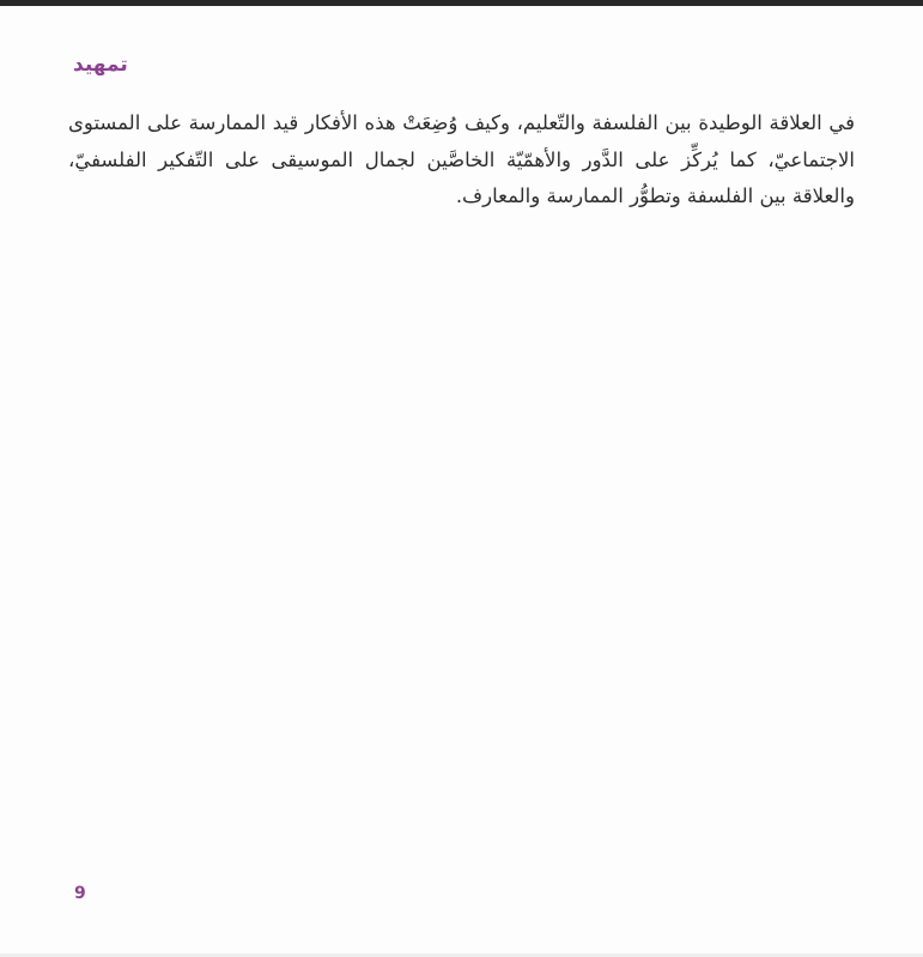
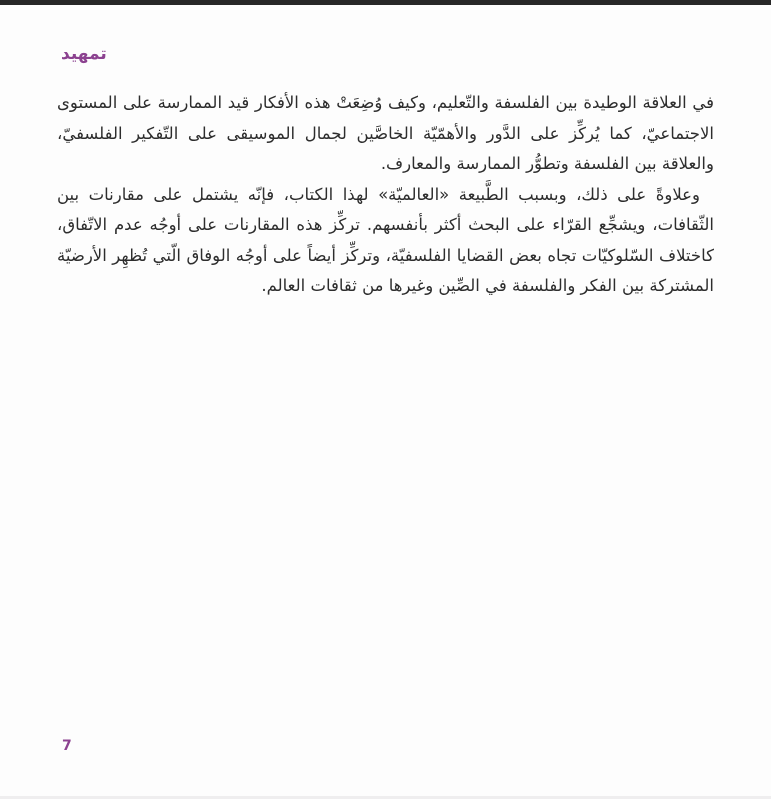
  تمهيد
  في العلاقة الوطيدة بين الفلسفة والتّعليم، وكيف وُضِعَتْ هذه الأفكار قيد الممارسة على المستوى الاجتماعيّ، كما يُركِّز على الدَّور والأهمّيّة الخاصَّين لجمال الموسيقى على التّفكير الفلسفيّ، والعلاقة بين الفلسفة وتطوُّر الممارسة والمعارف.
+ وعلاوةً على ذلك، وبسبب الطَّبيعة «العالميّة» لهذا الكتاب، فإنّه يشتمل على مقارنات بين الثّقافات، ويشجِّع القرّاء على البحث أكثر بأنفسهم. تركِّز هذه المقارنات على أوجُه عدم الاتّفاق، كاختلاف السّلوكيّات تجاه بعض القضايا الفلسفيّة، وتركِّز أيضاً على أوجُه الوفاق الّتي تُظهِر الأرضيّة المشتركة بين الفكر والفلسفة في الصِّين وغيرها من ثقافات العالم.
- 9
+ 7
